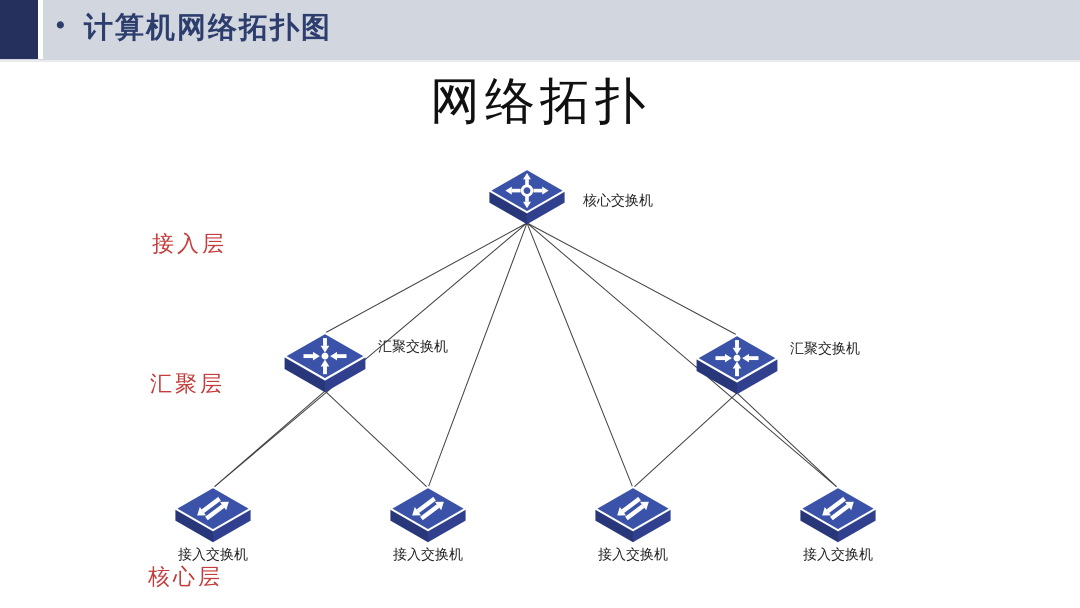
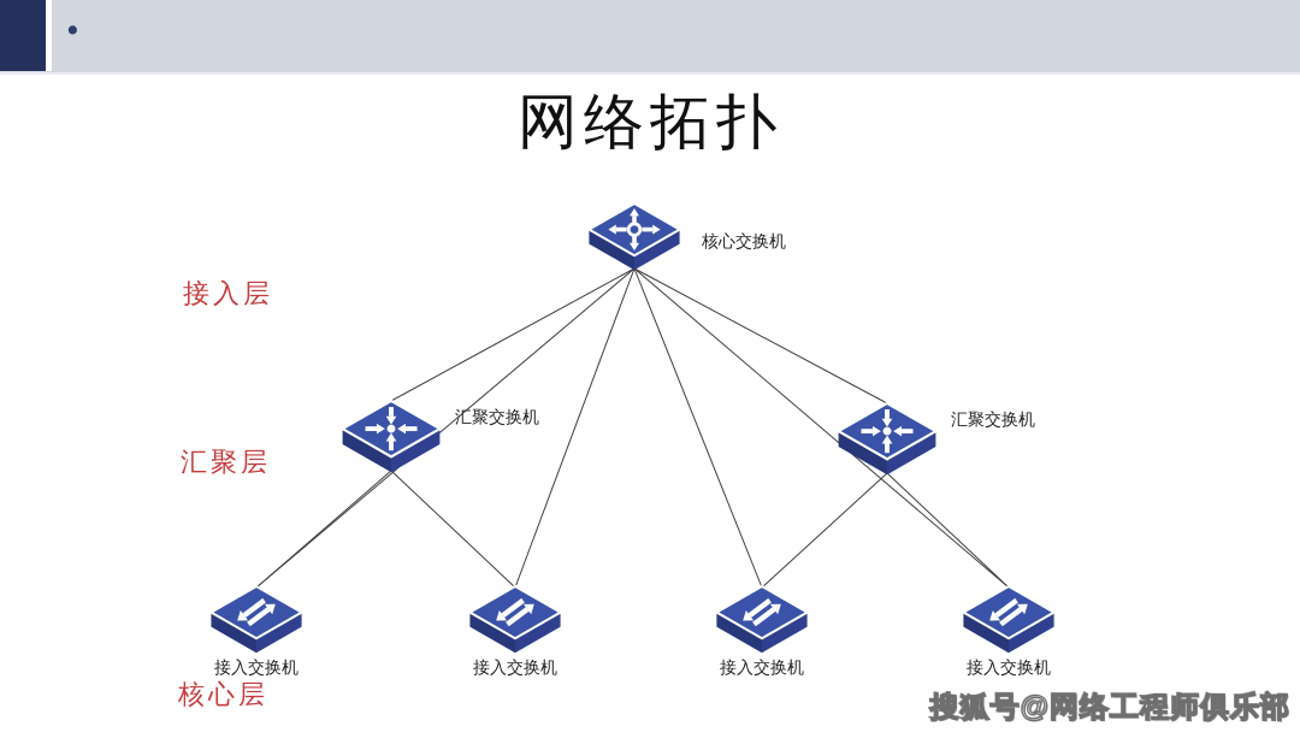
  •
- 计算机网络拓扑图
  网络拓扑
  核心交换机
  汇聚交换机
  汇聚交换机
  接入交换机
  接入交换机
  接入交换机
  接入交换机
  接入层
  汇聚层
  核心层
+ 搜狐号@网络工程师俱乐部
